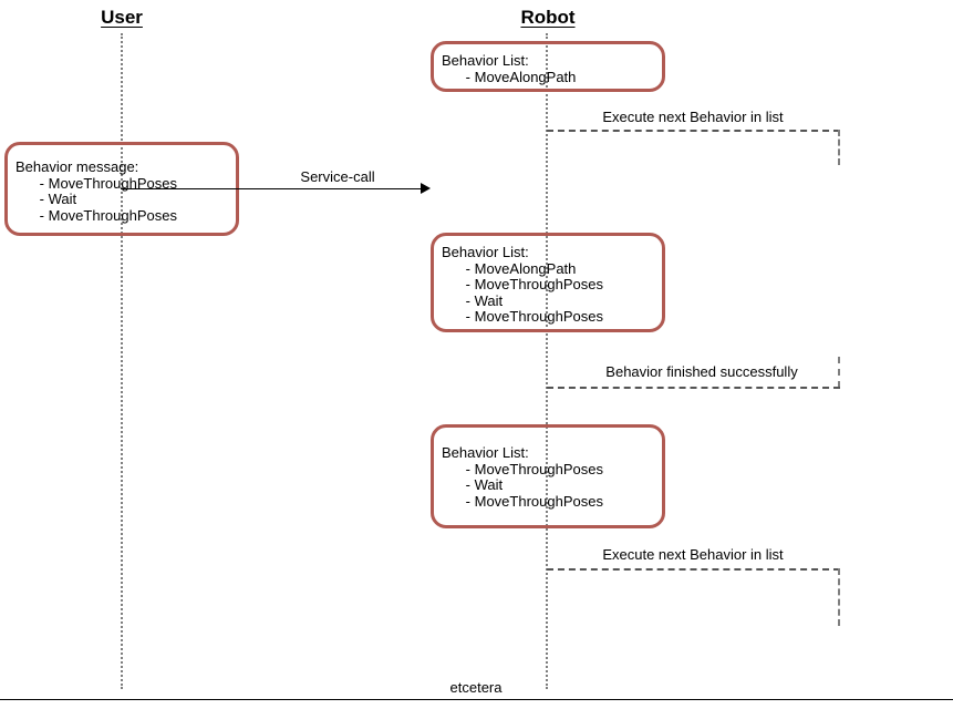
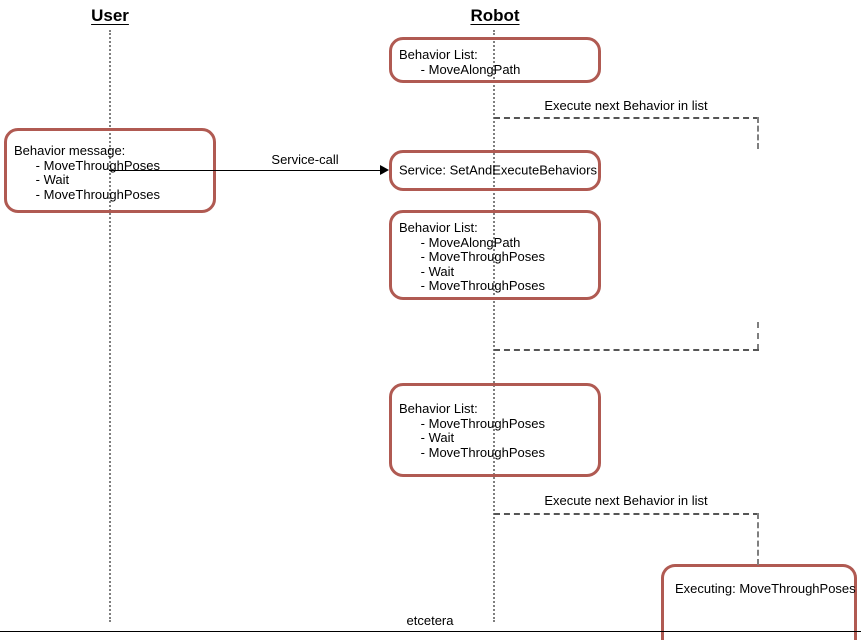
  User
  Robot
  Behavior List:
  - MoveAlongPath
+ Service: SetAndExecuteBehaviors
  Behavior List:
  - MoveAlongPath
  - MoveThroughPoses
  - Wait
  - MoveThroughPoses
  Behavior List:
  - MoveThroughPoses
  - Wait
  - MoveThroughPoses
  Behavior message:
  - MoveThroughPoses
  - Wait
  - MoveThroughPoses
+ Executing: MoveThroughPoses
  Service-call
  Execute next Behavior in list
- Behavior finished successfully
  Execute next Behavior in list
  etcetera
